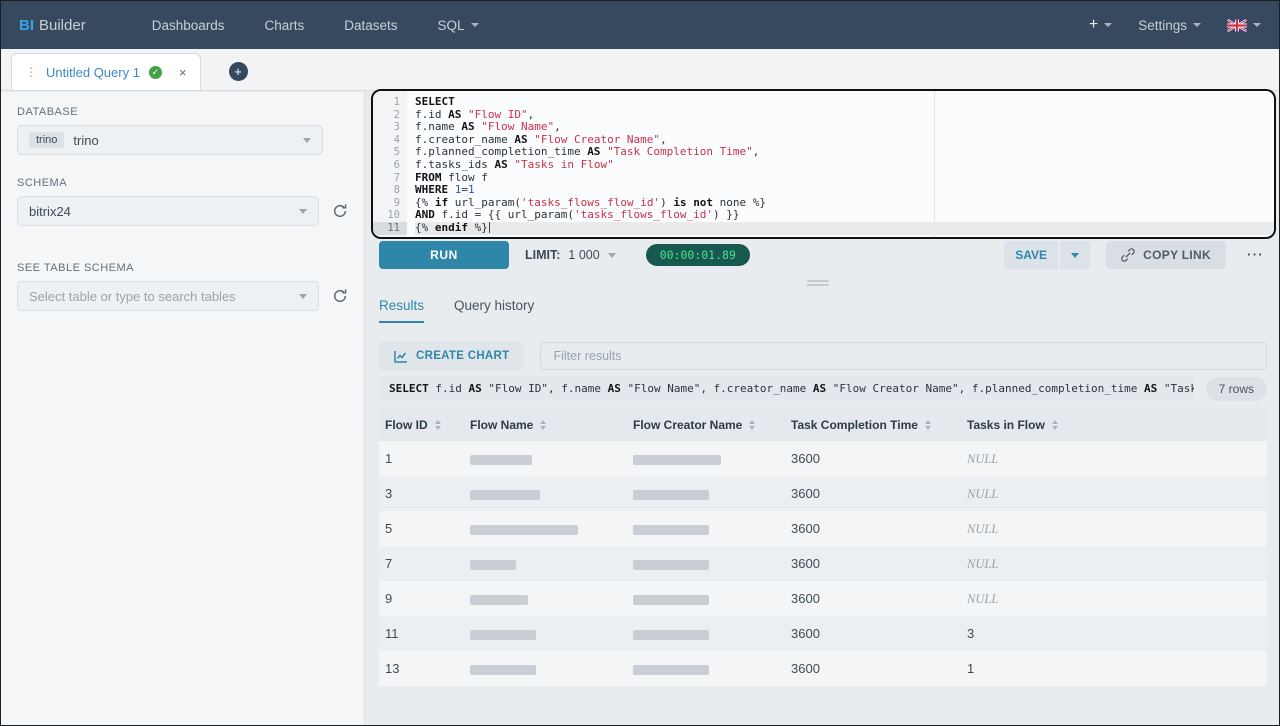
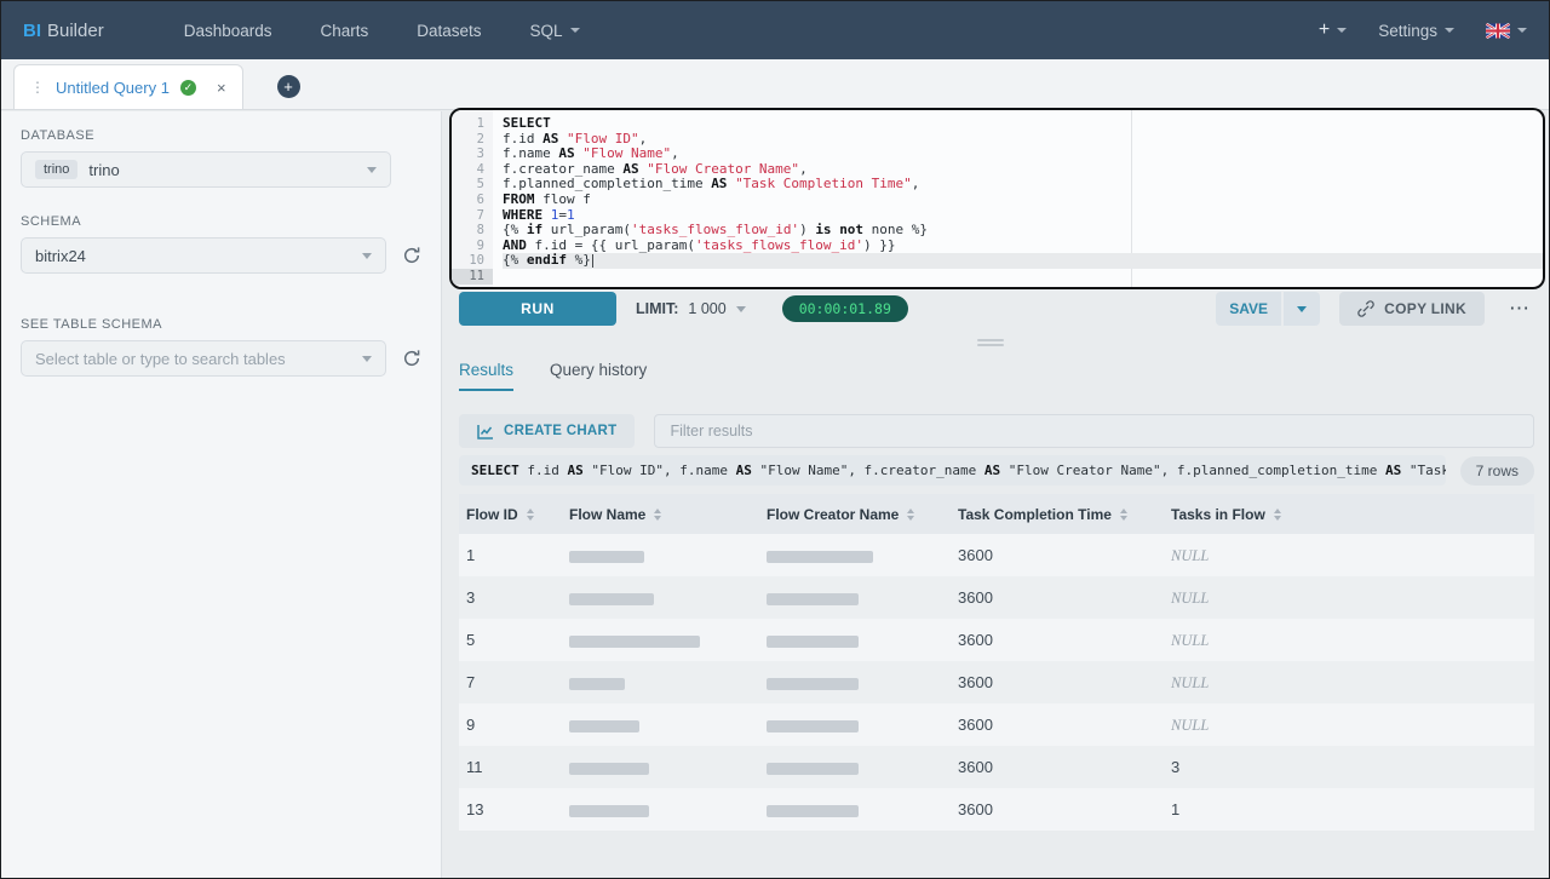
  BI
  Builder
  Dashboards
  Charts
  Datasets
  SQL
  +
  Settings
  ⋮
  Untitled Query 1
  ✓
  ×
  +
  DATABASE
  trino
  trino
  SCHEMA
  bitrix24
  SEE TABLE SCHEMA
  Select table or type to search tables
  1
  2
  3
  4
  5
  6
  7
  8
  9
  10
  11
  SELECT
  f.id AS "Flow ID",
  f.name AS "Flow Name",
  f.creator_name AS "Flow Creator Name",
  f.planned_completion_time AS "Task Completion Time",
- f.tasks_ids AS "Tasks in Flow"
  FROM flow f
  WHERE 1=1
  {% if url_param('tasks_flows_flow_id') is not none %}
  AND f.id = {{ url_param('tasks_flows_flow_id') }}
  {% endif %}
  RUN
  LIMIT:
  1 000
  00:00:01.89
  SAVE
  COPY LINK
  ⋯
  Results
  Query history
  CREATE CHART
  Filter results
  SELECT f.id AS "Flow ID", f.name AS "Flow Name", f.creator_name AS "Flow Creator Name", f.planned_completion_time AS "Tas
  7 rows
  Flow ID
  Flow Name
  Flow Creator Name
  Task Completion Time
  Tasks in Flow
  1
  3600
  NULL
  3
  3600
  NULL
  5
  3600
  NULL
  7
  3600
  NULL
  9
  3600
  NULL
  11
  3600
  3
  13
  3600
  1
